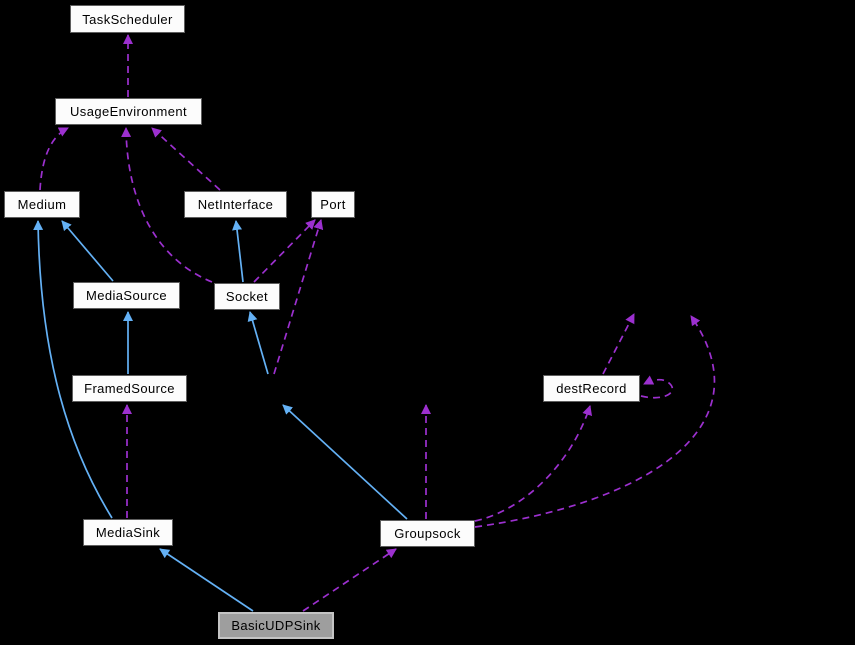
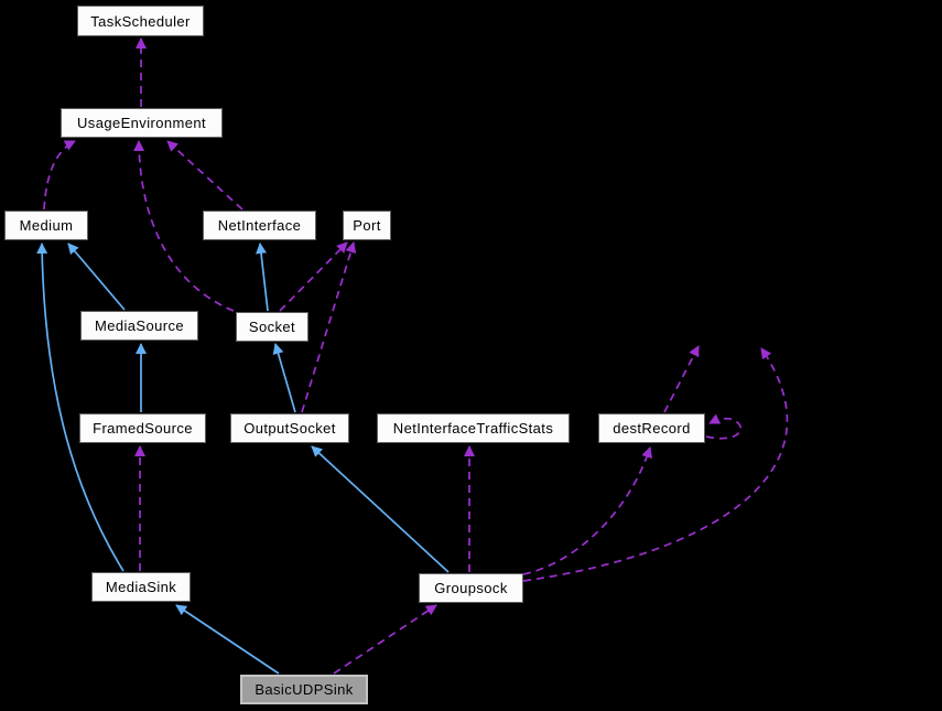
  TaskScheduler
  UsageEnvironment
  Medium
  NetInterface
  Port
  MediaSource
  Socket
  FramedSource
+ OutputSocket
+ NetInterfaceTrafficStats
  destRecord
  MediaSink
  Groupsock
  BasicUDPSink
